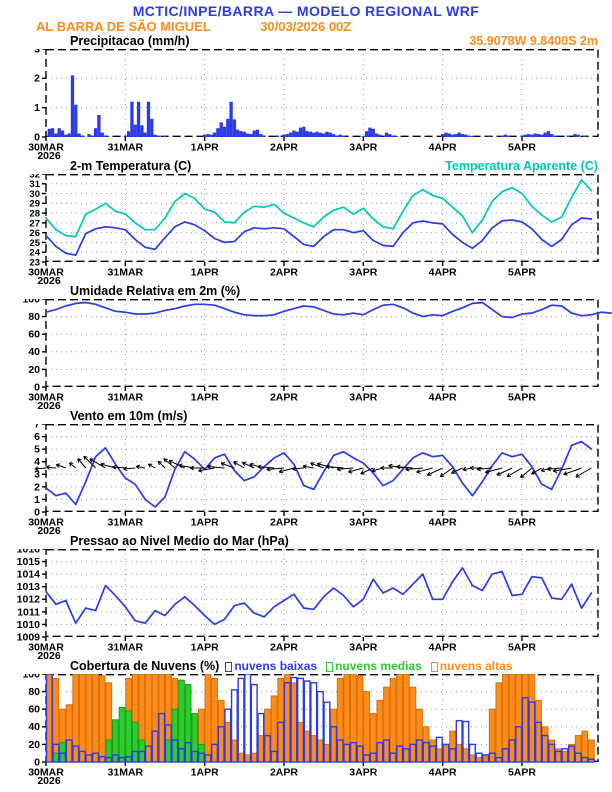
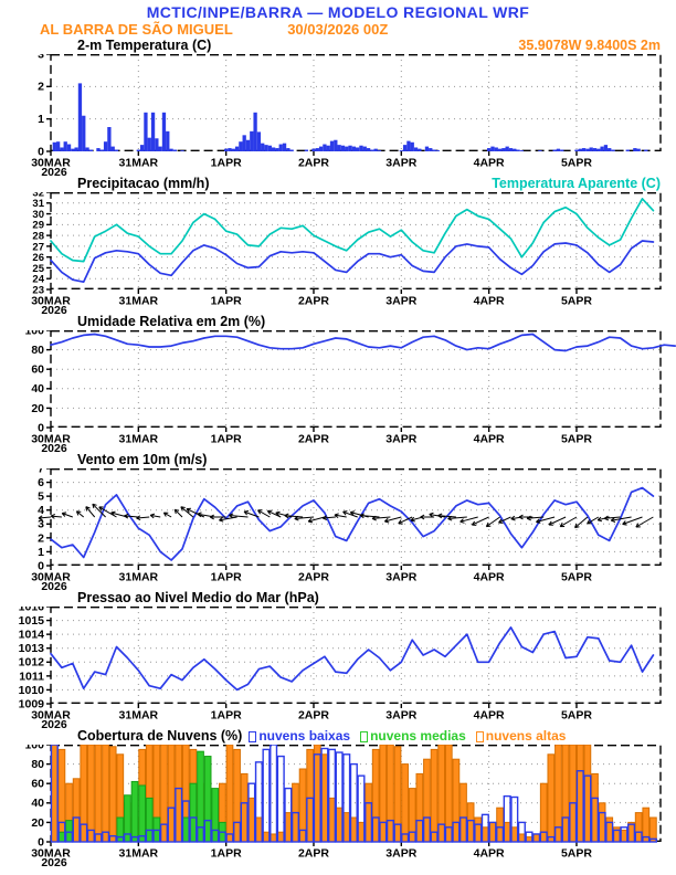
  MCTIC/INPE/BARRA — MODELO REGIONAL WRF
  AL BARRA DE SÃO MIGUEL 30/03/2026 00Z
- Precipitacao (mm/h)
+ 2-m Temperatura (C)
  35.9078W 9.8400S 2m
  0
  1
  2
  3
  30MAR
  2026
  31MAR
  1APR
  2APR
  3APR
  4APR
  5APR
- 2-m Temperatura (C)
+ Precipitacao (mm/h)
  Temperatura Aparente (C)
  23
  24
  25
  26
  27
  28
  29
  30
  31
  32
  30MAR
  2026
  31MAR
  1APR
  2APR
  3APR
  4APR
  5APR
  Umidade Relativa em 2m (%)
  0
  20
  40
  60
  80
  100
  30MAR
  2026
  31MAR
  1APR
  2APR
  3APR
  4APR
  5APR
  Vento em 10m (m/s)
  0
  1
  2
  3
  4
  5
  6
  7
  30MAR
  2026
  31MAR
  1APR
  2APR
  3APR
  4APR
  5APR
  Pressao ao Nivel Medio do Mar (hPa)
  1009
  1010
  1011
  1012
  1013
  1014
  1015
  1016
  30MAR
  2026
  31MAR
  1APR
  2APR
  3APR
  4APR
  5APR
  Cobertura de Nuvens (%)
  nuvens baixas
  nuvens medias
  nuvens altas
  0
  20
  40
  60
  80
  100
  30MAR
  2026
  31MAR
  1APR
  2APR
  3APR
  4APR
  5APR
